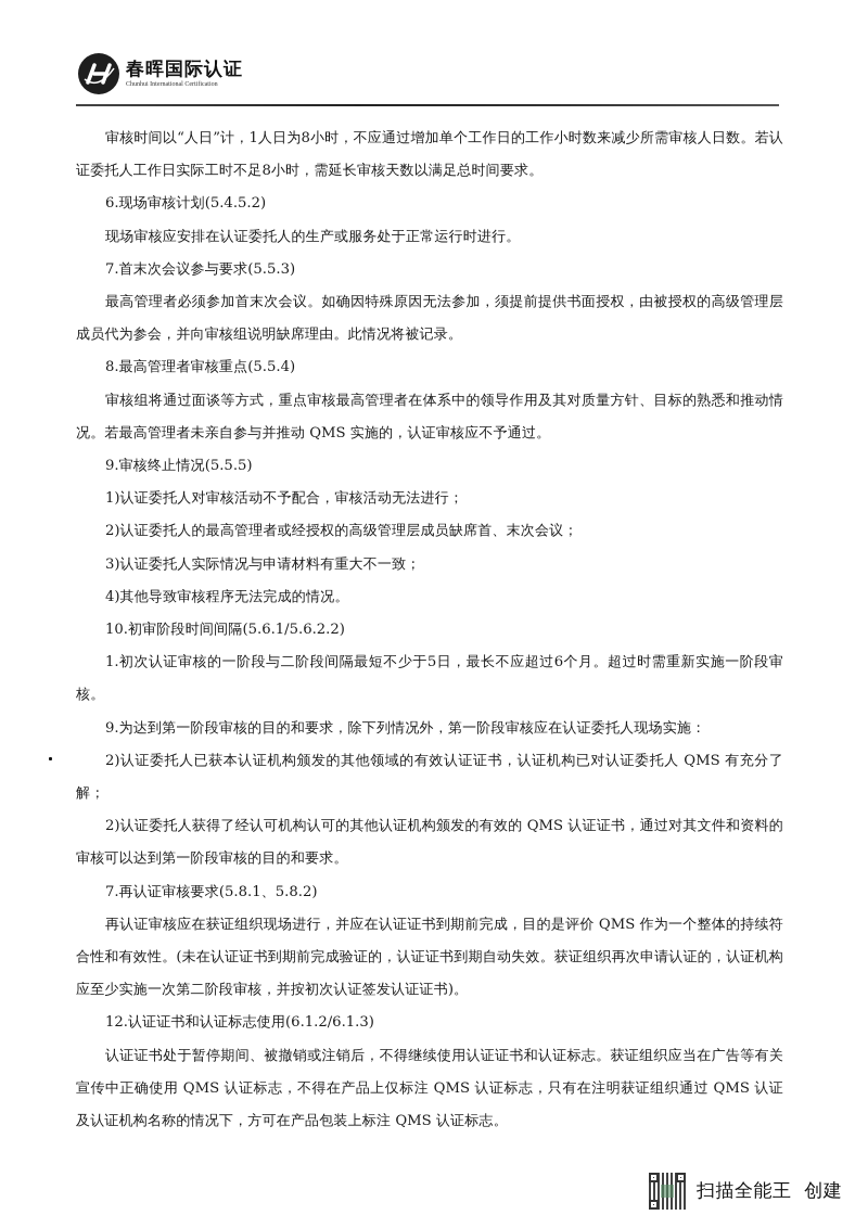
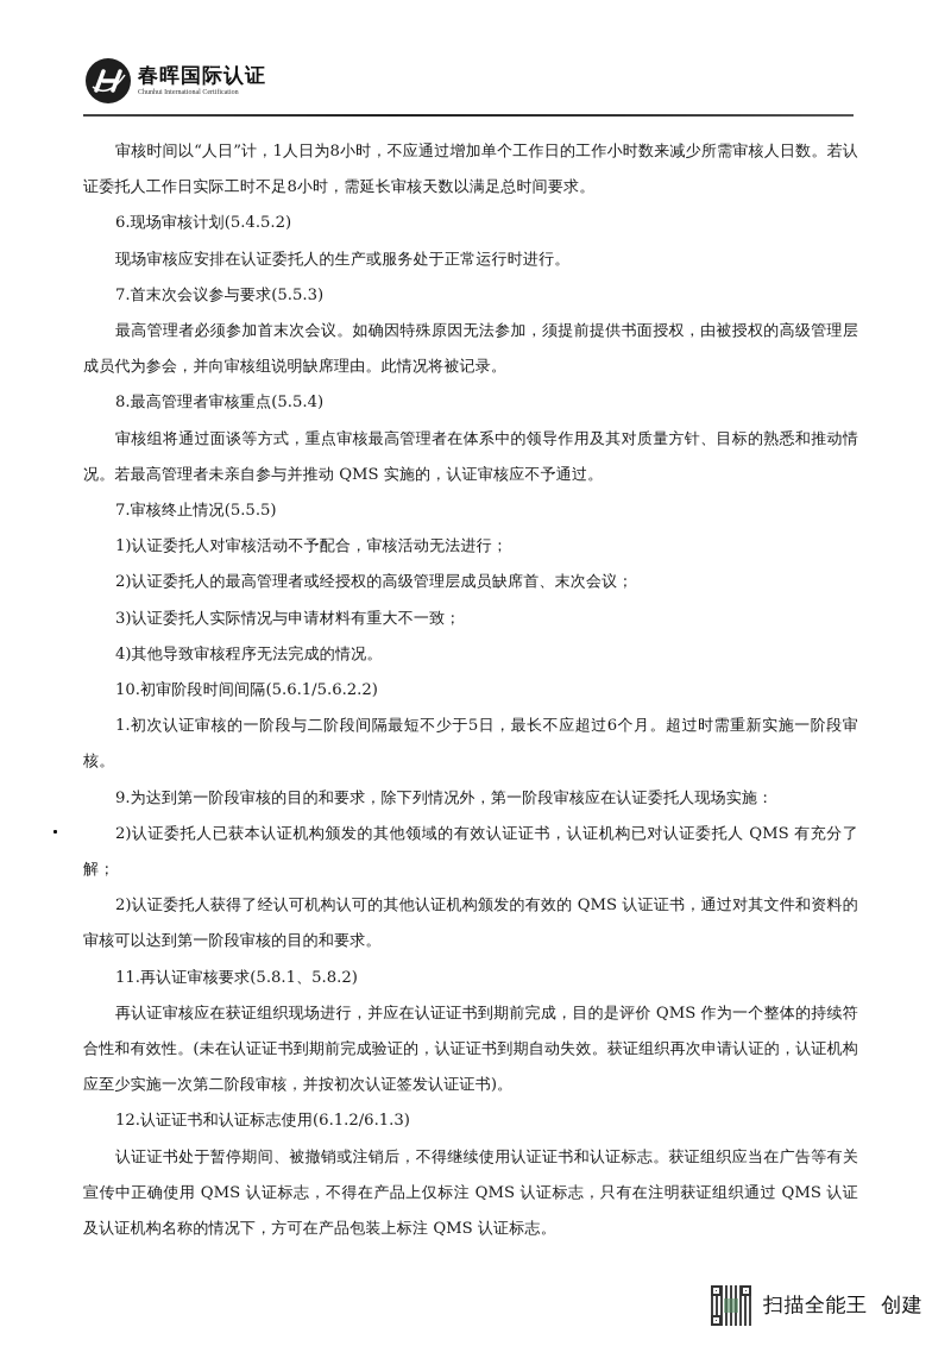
  春晖国际认证
  审核时间以“人日”计，1人日为8小时，不应通过增加单个工作日的工作小时数来减少所需审核人日数。若认证委托人工作日实际工时不足8小时，需延长审核天数以满足总时间要求。
  6.现场审核计划(5.4.5.2)
  现场审核应安排在认证委托人的生产或服务处于正常运行时进行。
  7.首末次会议参与要求(5.5.3)
  最高管理者必须参加首末次会议。如确因特殊原因无法参加，须提前提供书面授权，由被授权的高级管理层成员代为参会，并向审核组说明缺席理由。此情况将被记录。
  8.最高管理者审核重点(5.5.4)
  审核组将通过面谈等方式，重点审核最高管理者在体系中的领导作用及其对质量方针、目标的熟悉和推动情况。若最高管理者未亲自参与并推动 QMS 实施的，认证审核应不予通过。
- 9.审核终止情况(5.5.5)
+ 7.审核终止情况(5.5.5)
  1)认证委托人对审核活动不予配合，审核活动无法进行；
  2)认证委托人的最高管理者或经授权的高级管理层成员缺席首、末次会议；
  3)认证委托人实际情况与申请材料有重大不一致；
  4)其他导致审核程序无法完成的情况。
  10.初审阶段时间间隔(5.6.1/5.6.2.2)
  1.初次认证审核的一阶段与二阶段间隔最短不少于5日，最长不应超过6个月。超过时需重新实施一阶段审核。
  9.为达到第一阶段审核的目的和要求，除下列情况外，第一阶段审核应在认证委托人现场实施：
  2)认证委托人已获本认证机构颁发的其他领域的有效认证证书，认证机构已对认证委托人 QMS 有充分了解；
  2)认证委托人获得了经认可机构认可的其他认证机构颁发的有效的 QMS 认证证书，通过对其文件和资料的审核可以达到第一阶段审核的目的和要求。
- 7.再认证审核要求(5.8.1、5.8.2)
+ 11.再认证审核要求(5.8.1、5.8.2)
  再认证审核应在获证组织现场进行，并应在认证证书到期前完成，目的是评价 QMS 作为一个整体的持续符合性和有效性。(未在认证证书到期前完成验证的，认证证书到期自动失效。获证组织再次申请认证的，认证机构应至少实施一次第二阶段审核，并按初次认证签发认证证书)。
  12.认证证书和认证标志使用(6.1.2/6.1.3)
  认证证书处于暂停期间、被撤销或注销后，不得继续使用认证证书和认证标志。获证组织应当在广告等有关宣传中正确使用 QMS 认证标志，不得在产品上仅标注 QMS 认证标志，只有在注明获证组织通过 QMS 认证及认证机构名称的情况下，方可在产品包装上标注 QMS 认证标志。
  扫描全能王 创建
